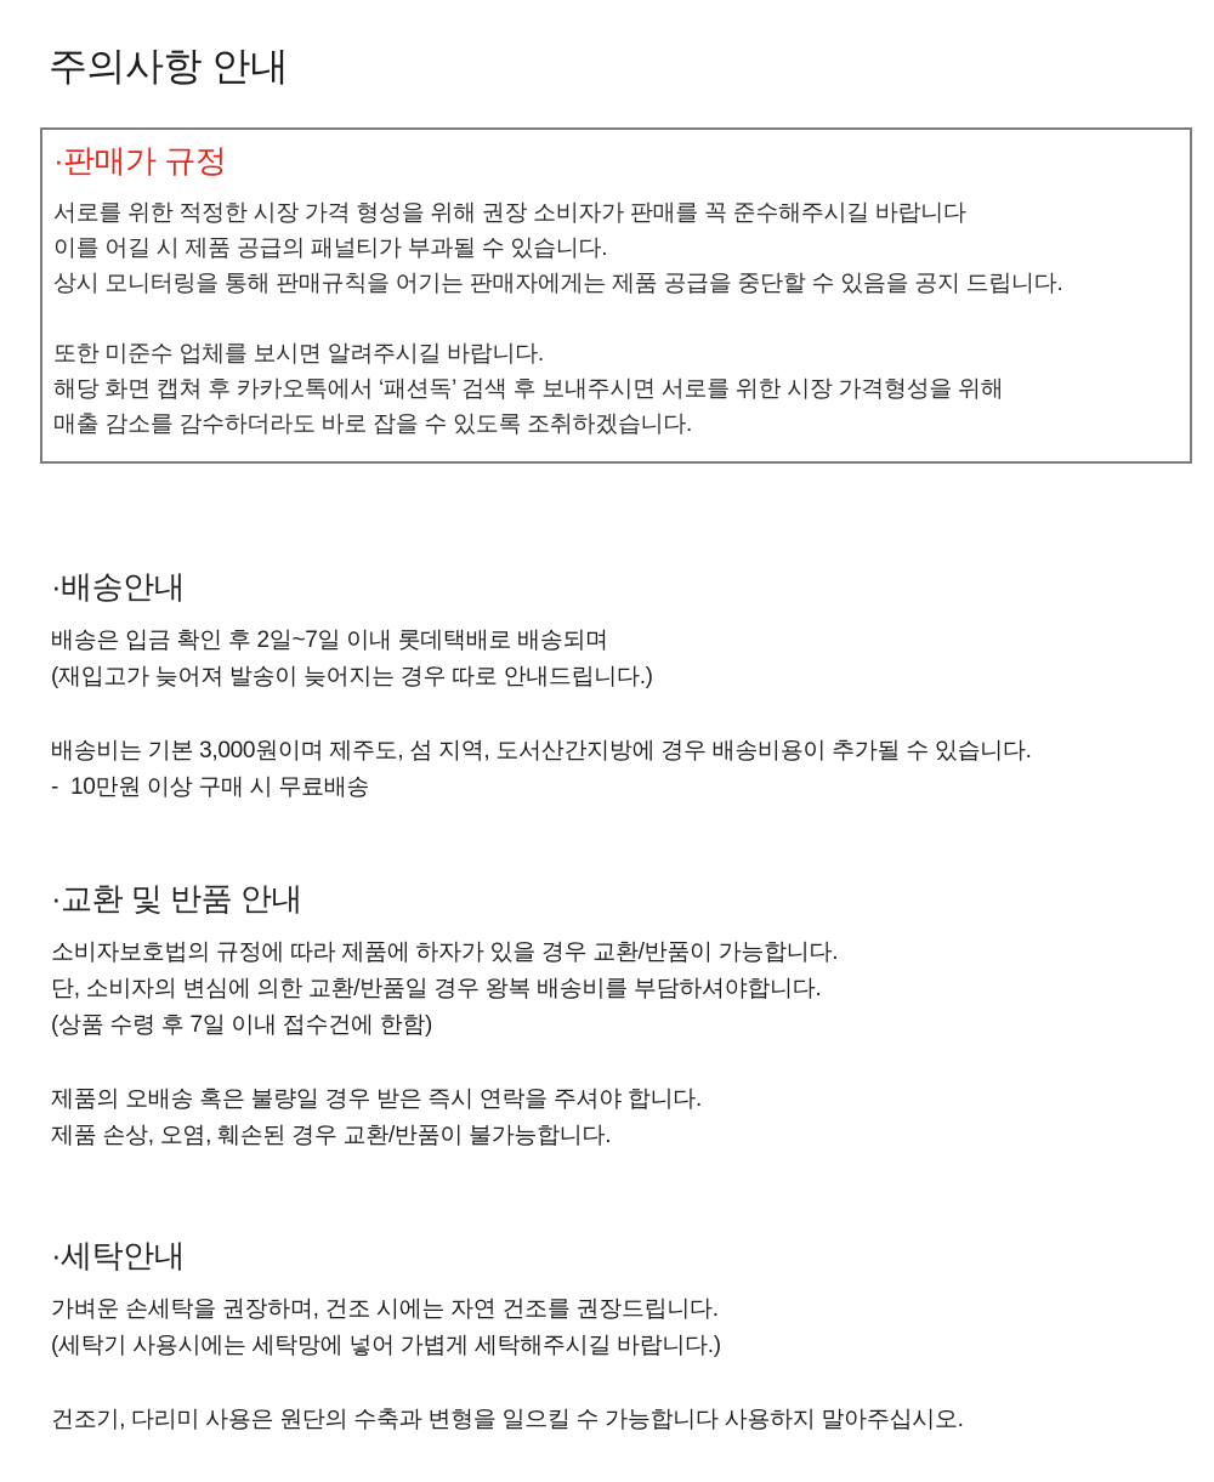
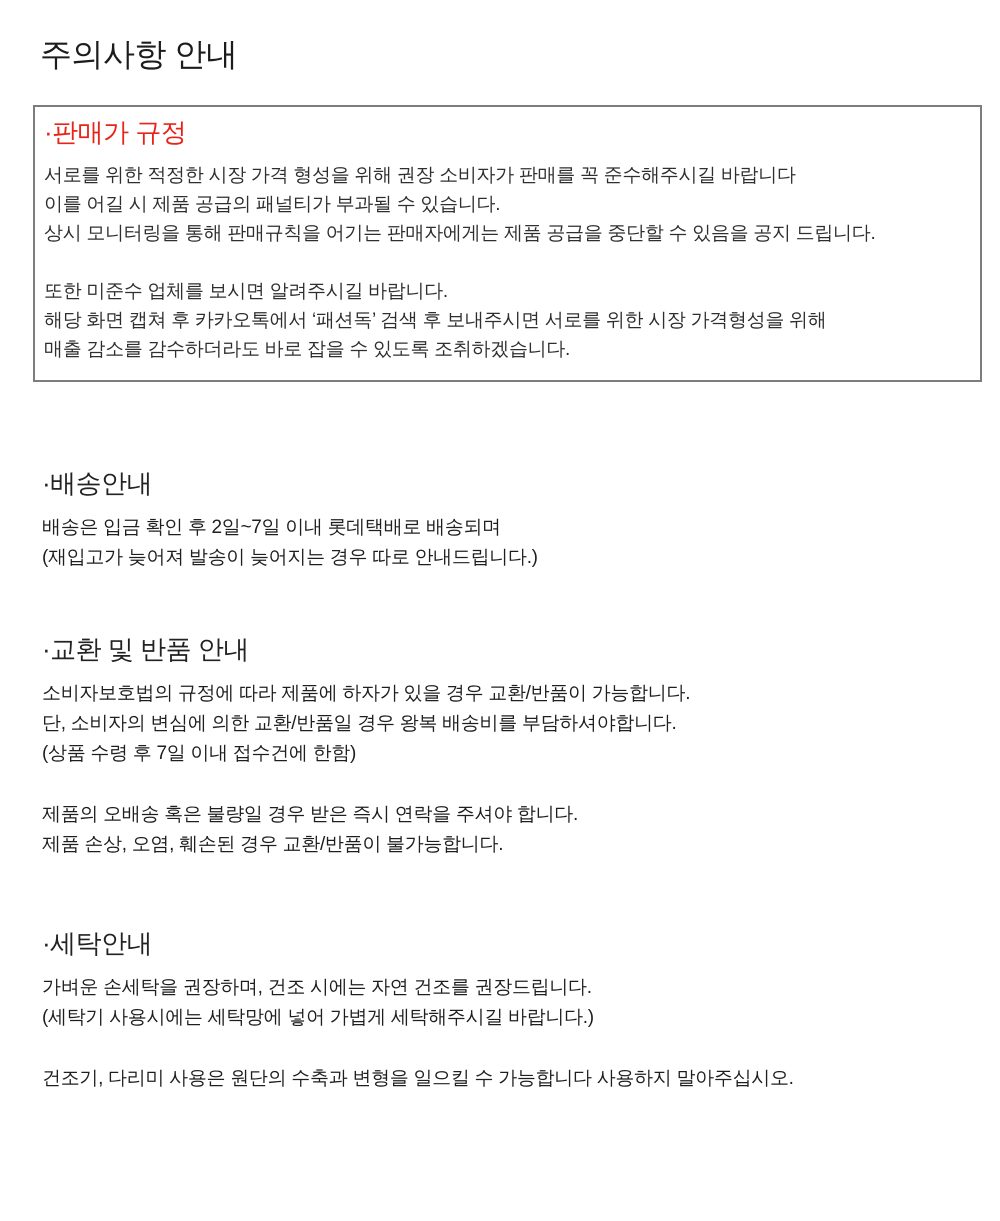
  주의사항 안내
  ·판매가 규정
  서로를 위한 적정한 시장 가격 형성을 위해 권장 소비자가 판매를 꼭 준수해주시길 바랍니다
  이를 어길 시 제품 공급의 패널티가 부과될 수 있습니다.
  상시 모니터링을 통해 판매규칙을 어기는 판매자에게는 제품 공급을 중단할 수 있음을 공지 드립니다.
  또한 미준수 업체를 보시면 알려주시길 바랍니다.
  해당 화면 캡쳐 후 카카오톡에서 ‘패션독’ 검색 후 보내주시면 서로를 위한 시장 가격형성을 위해
  매출 감소를 감수하더라도 바로 잡을 수 있도록 조취하겠습니다.
  ·배송안내
  배송은 입금 확인 후 2일~7일 이내 롯데택배로 배송되며
  (재입고가 늦어져 발송이 늦어지는 경우 따로 안내드립니다.)
- 배송비는 기본 3,000원이며 제주도, 섬 지역, 도서산간지방에 경우 배송비용이 추가될 수 있습니다.
- - 10만원 이상 구매 시 무료배송
  ·교환 및 반품 안내
  소비자보호법의 규정에 따라 제품에 하자가 있을 경우 교환/반품이 가능합니다.
  단, 소비자의 변심에 의한 교환/반품일 경우 왕복 배송비를 부담하셔야합니다.
  (상품 수령 후 7일 이내 접수건에 한함)
  제품의 오배송 혹은 불량일 경우 받은 즉시 연락을 주셔야 합니다.
  제품 손상, 오염, 훼손된 경우 교환/반품이 불가능합니다.
  ·세탁안내
  가벼운 손세탁을 권장하며, 건조 시에는 자연 건조를 권장드립니다.
  (세탁기 사용시에는 세탁망에 넣어 가볍게 세탁해주시길 바랍니다.)
  건조기, 다리미 사용은 원단의 수축과 변형을 일으킬 수 가능합니다 사용하지 말아주십시오.
